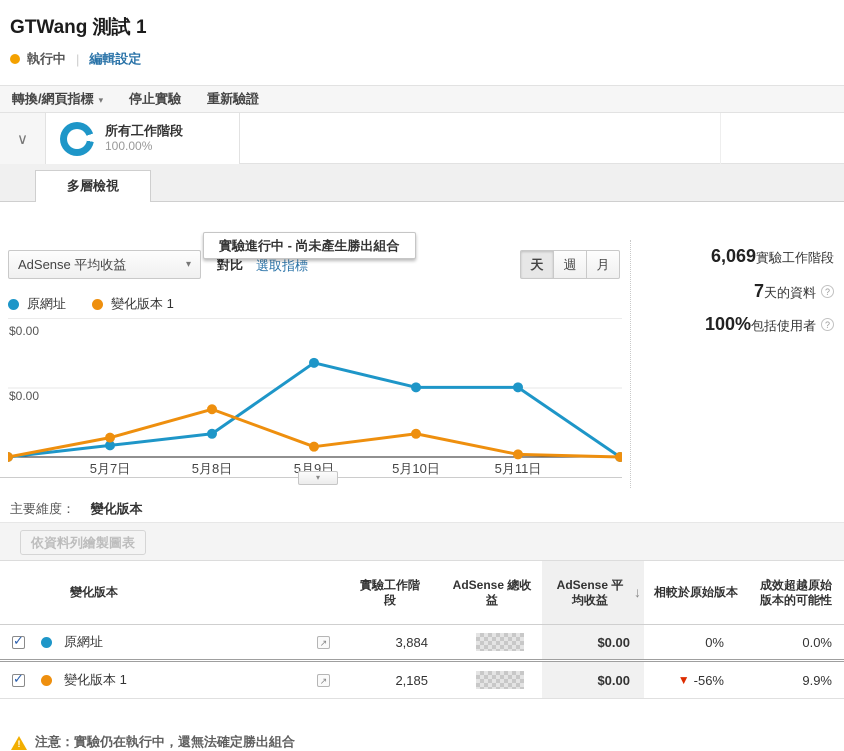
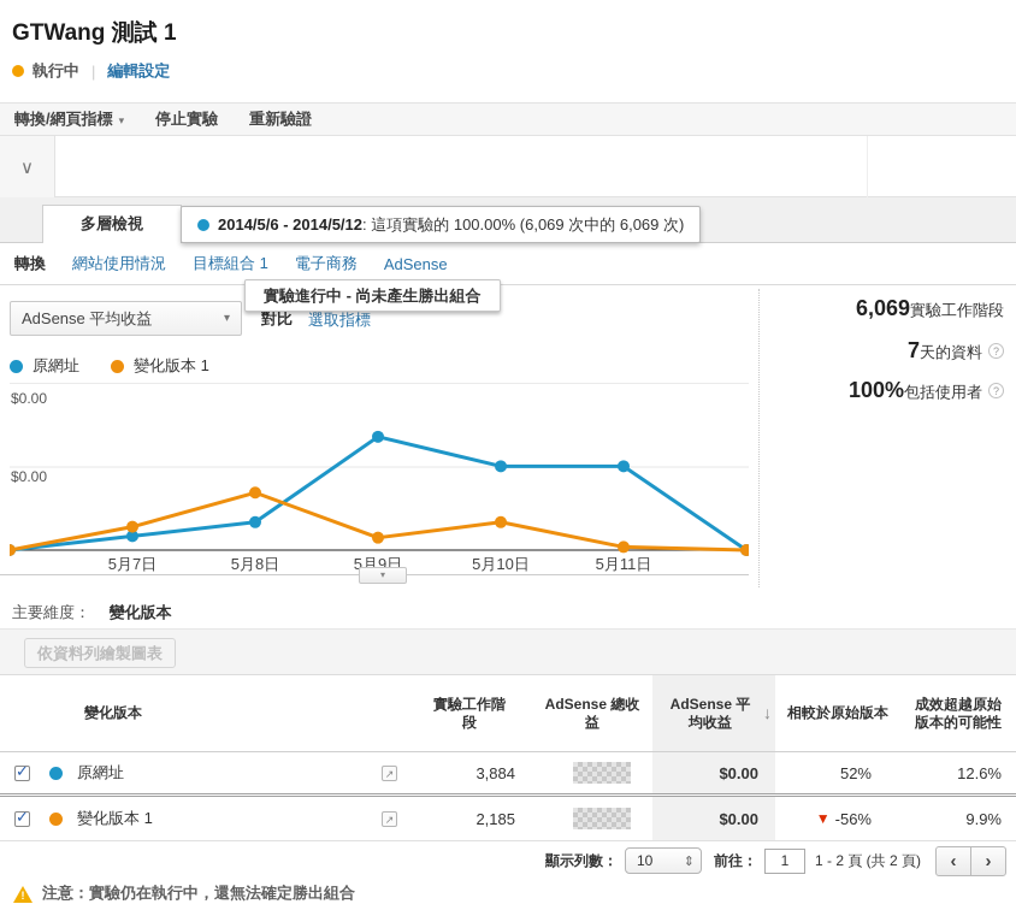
  GTWang 測試 1
  執行中
  |
  編輯設定
  轉換/網頁指標 ▾
  停止實驗
  重新驗證
  ∨
- 所有工作階段
- 100.00%
  多層檢視
+ 2014/5/6 - 2014/5/12
+ : 這項實驗的 100.00% (6,069 次中的 6,069 次)
+ 轉換
+ 網站使用情況
+ 目標組合 1
+ 電子商務
+ AdSense
  實驗進行中 - 尚未產生勝出組合
  AdSense 平均收益
  ▾
  對比
  選取指標
- 天
- 週
- 月
  6,069實驗工作階段
  7天的資料 ?
  100%包括使用者 ?
  原網址
  變化版本 1
  $0.00
  $0.00
  5月7日
  5月8日
  5月9日
  5月10日
  5月11日
  ▾
  主要維度： 變化版本
  依資料列繪製圖表
  變化版本
  實驗工作階段
  AdSense 總收益
  AdSense 平均收益
  ↓
  相較於原始版本
  成效超越原始版本的可能性
  ✓
  原網址
  ↗
  3,884
  $0.00
- 0%
+ 52%
- 0.0%
+ 12.6%
  ✓
  變化版本 1
  ↗
  2,185
  $0.00
  ▼
  -56%
  9.9%
+ 顯示列數：
+ 10
+ ⇕
+ 前往：
+ 1
+ 1 - 2 頁 (共 2 頁)
+ ‹
+ ›
  !
  注意：實驗仍在執行中，還無法確定勝出組合
